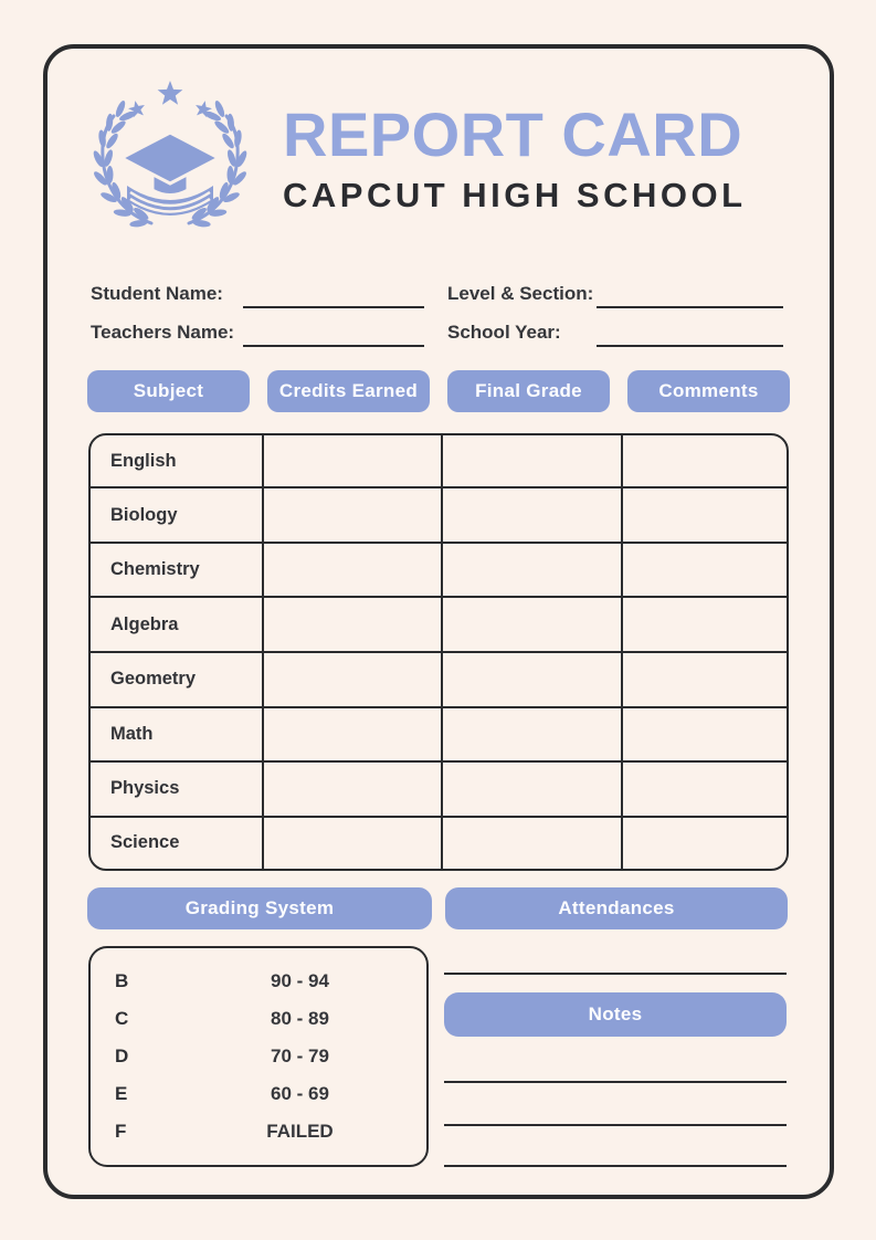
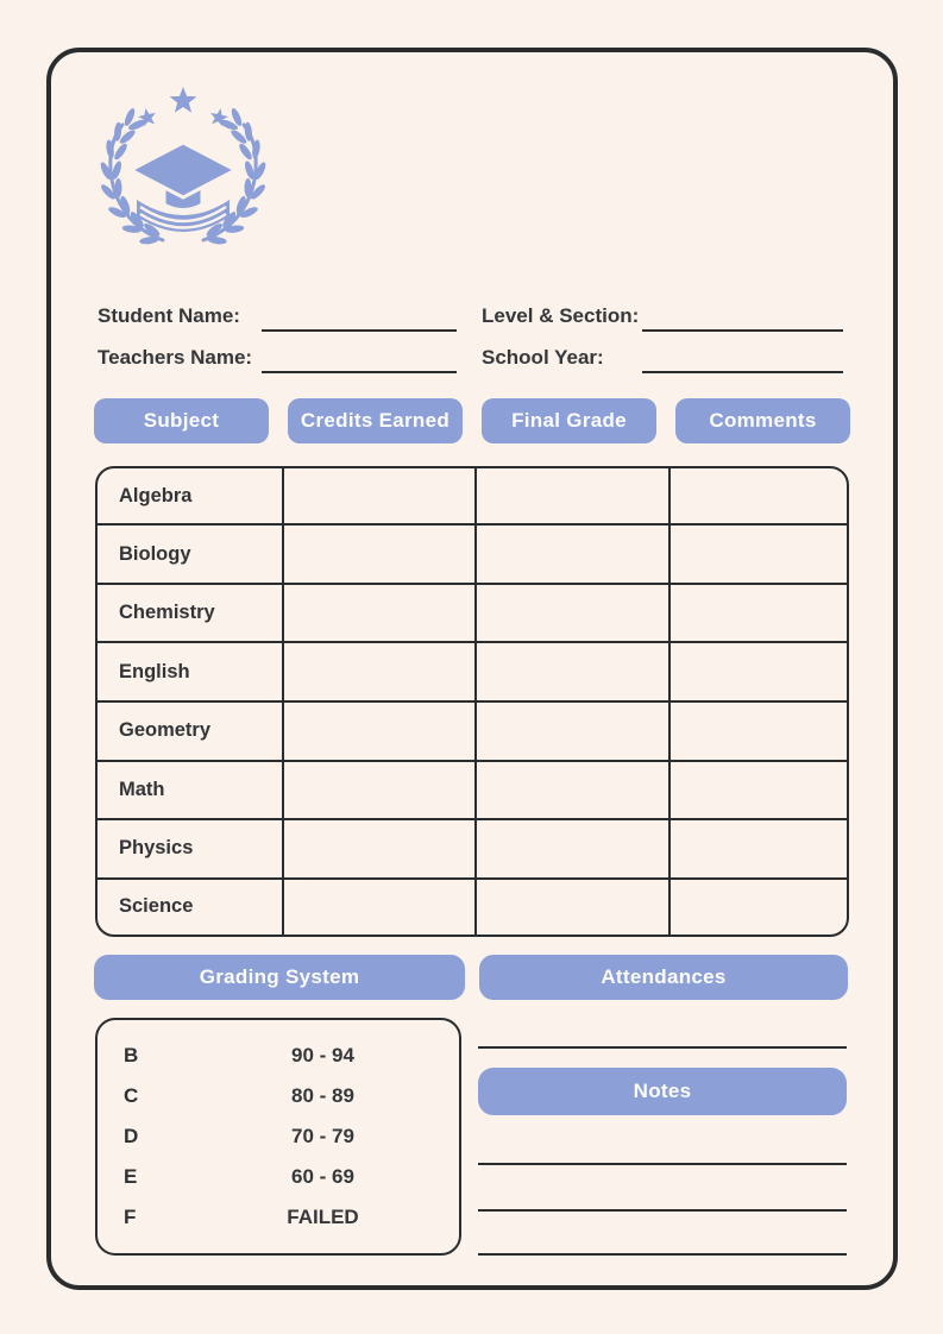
- REPORT CARD
- CAPCUT HIGH SCHOOL
  Student Name:
  Level & Section:
  Teachers Name:
  School Year:
  Subject
  Credits Earned
  Final Grade
  Comments
- English
+ Algebra
  Biology
  Chemistry
- Algebra
+ English
  Geometry
  Math
  Physics
  Science
  Grading System
  Attendances
  B
  90 - 94
  C
  80 - 89
  D
  70 - 79
  E
  60 - 69
  F
  FAILED
  Notes
